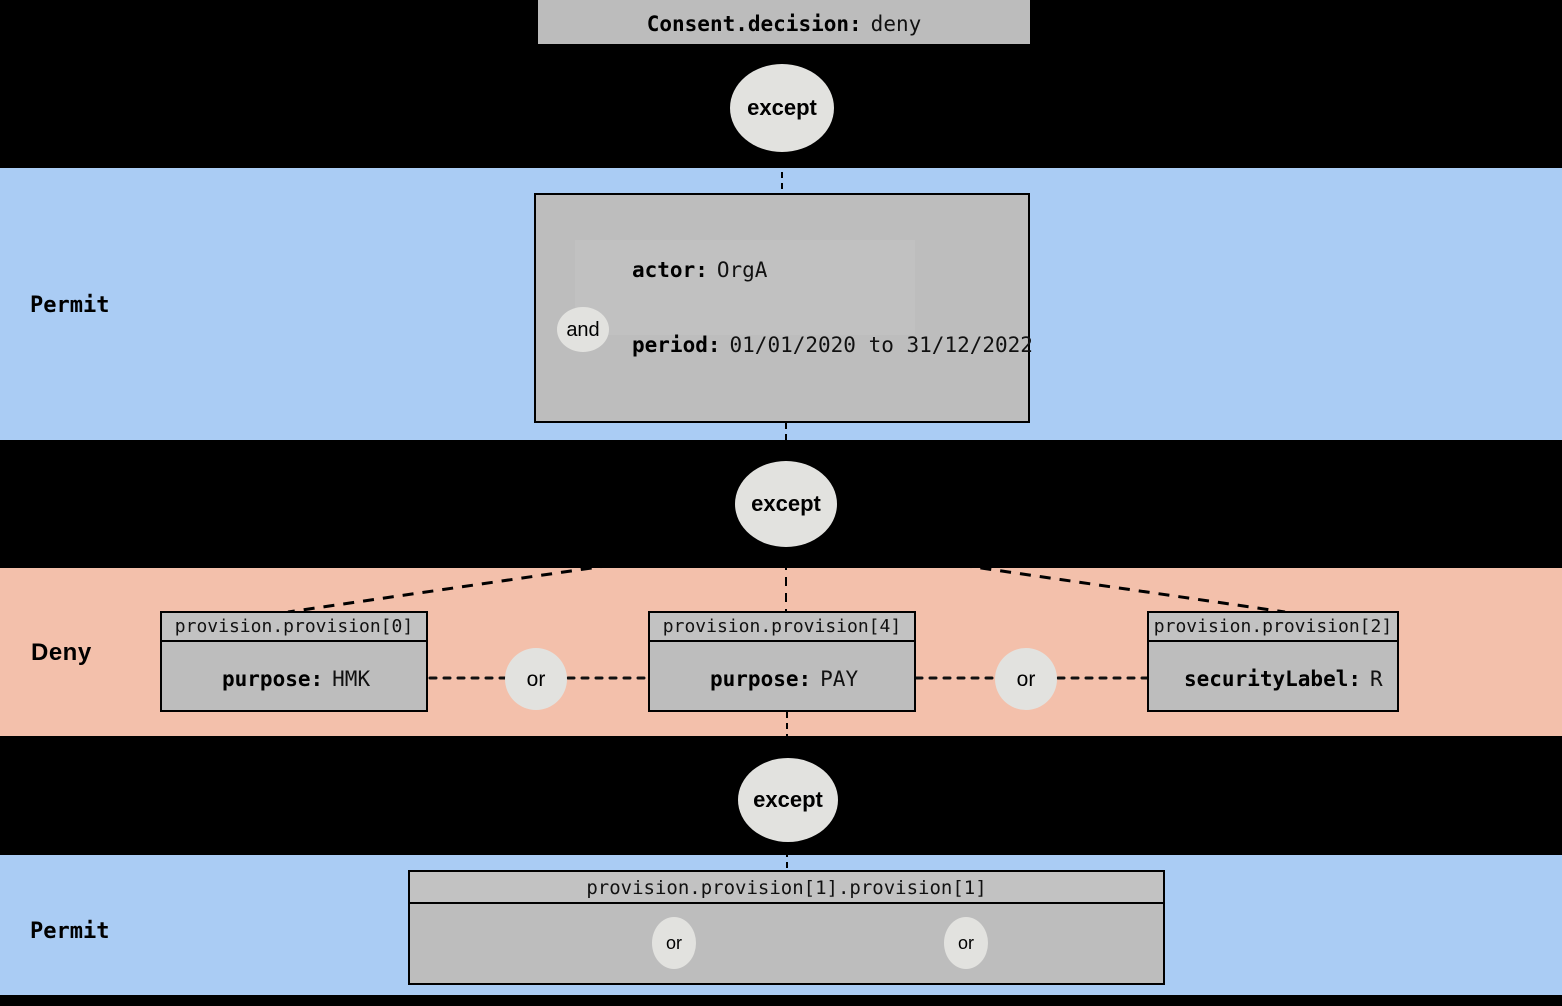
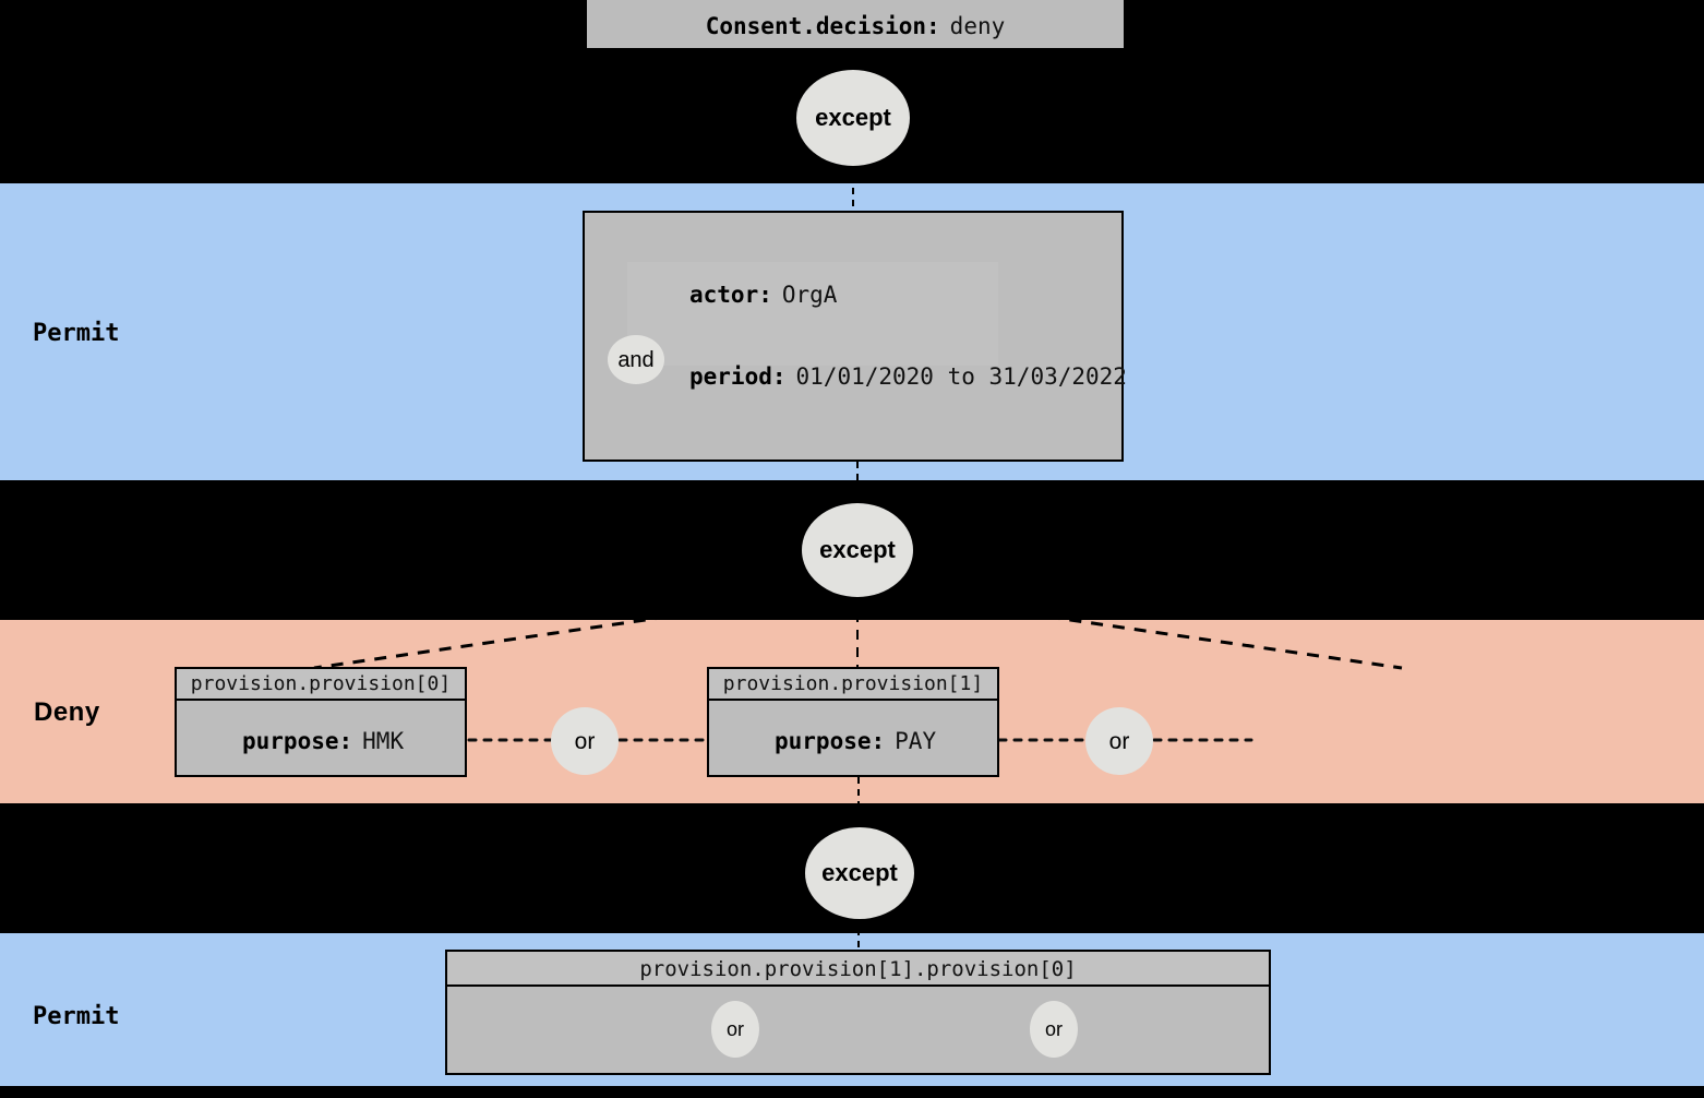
  Permit
  Deny
  Permit
  Consent.decision: deny
  except
  actor: OrgA
- period: 01/01/2020 to 31/12/2022
+ period: 01/01/2020 to 31/03/2022
  and
  except
  provision.provision[0]
  purpose: HMK
  or
- provision.provision[4]
+ provision.provision[1]
  purpose: PAY
  or
- provision.provision[2]
- securityLabel: R
  except
- provision.provision[1].provision[1]
+ provision.provision[1].provision[0]
  or
  or
